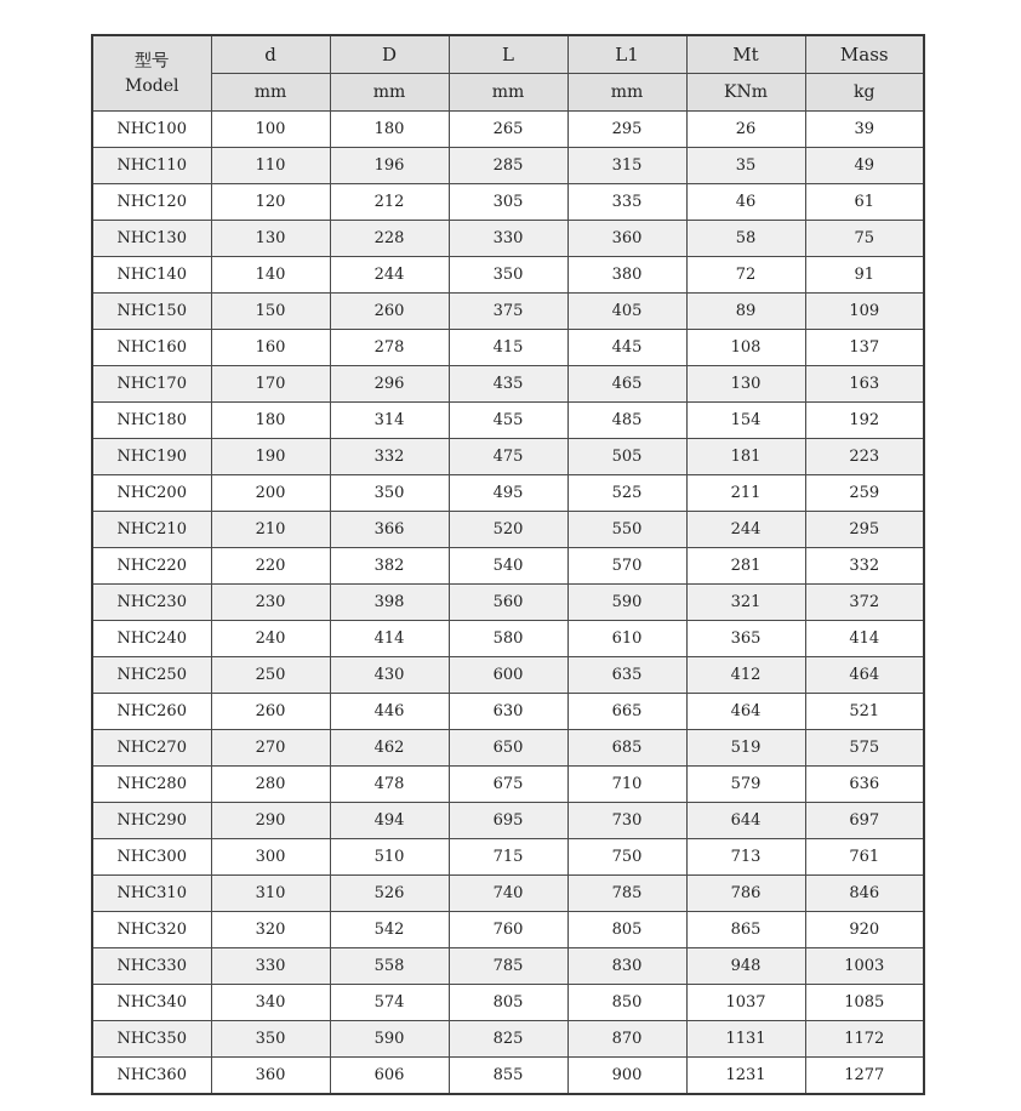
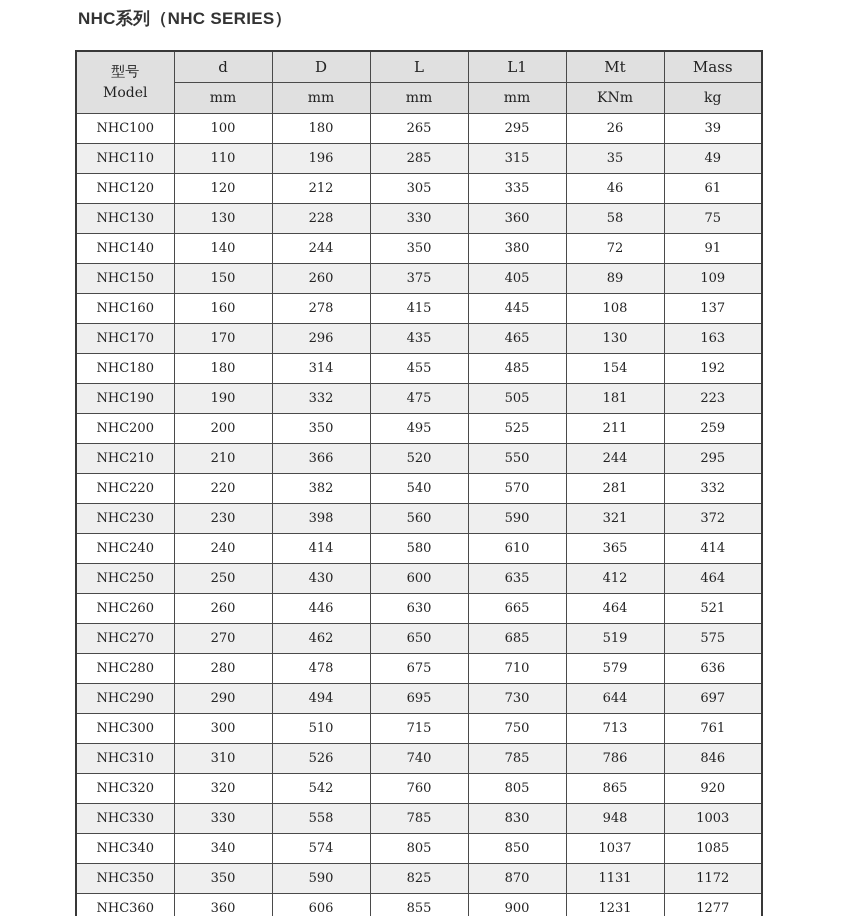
+ NHC系列（NHC SERIES）
  型号 Model	d	D	L	L1	Mt	Mass
  mm	mm	mm	mm	KNm	kg
  NHC100	100	180	265	295	26	39
  NHC110	110	196	285	315	35	49
  NHC120	120	212	305	335	46	61
  NHC130	130	228	330	360	58	75
  NHC140	140	244	350	380	72	91
  NHC150	150	260	375	405	89	109
  NHC160	160	278	415	445	108	137
  NHC170	170	296	435	465	130	163
  NHC180	180	314	455	485	154	192
  NHC190	190	332	475	505	181	223
  NHC200	200	350	495	525	211	259
  NHC210	210	366	520	550	244	295
  NHC220	220	382	540	570	281	332
  NHC230	230	398	560	590	321	372
  NHC240	240	414	580	610	365	414
  NHC250	250	430	600	635	412	464
  NHC260	260	446	630	665	464	521
  NHC270	270	462	650	685	519	575
  NHC280	280	478	675	710	579	636
  NHC290	290	494	695	730	644	697
  NHC300	300	510	715	750	713	761
  NHC310	310	526	740	785	786	846
  NHC320	320	542	760	805	865	920
  NHC330	330	558	785	830	948	1003
  NHC340	340	574	805	850	1037	1085
  NHC350	350	590	825	870	1131	1172
  NHC360	360	606	855	900	1231	1277
